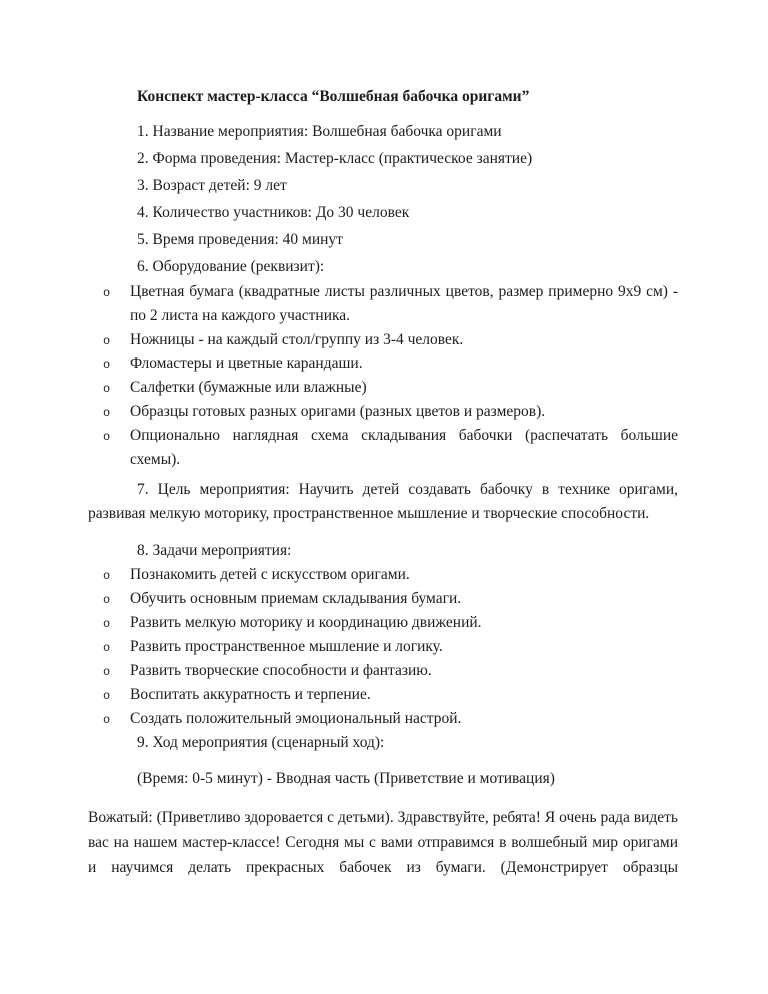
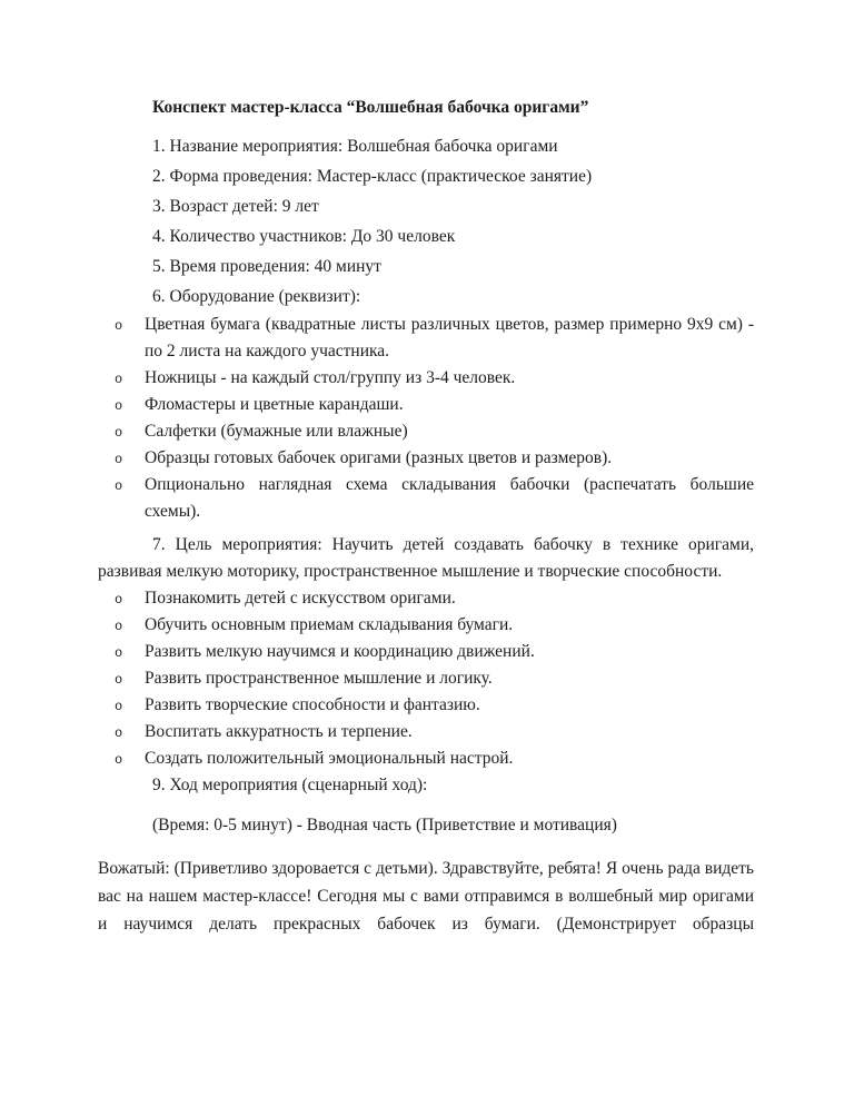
  Конспект мастер-класса “Волшебная бабочка оригами”
  1. Название мероприятия: Волшебная бабочка оригами
  2. Форма проведения: Мастер-класс (практическое занятие)
  3. Возраст детей: 9 лет
  4. Количество участников: До 30 человек
  5. Время проведения: 40 минут
  6. Оборудование (реквизит):
  o
  Цветная бумага (квадратные листы различных цветов, размер примерно 9х9 см) - по 2 листа на каждого участника.
  o
  Ножницы - на каждый стол/группу из 3-4 человек.
  o
  Фломастеры и цветные карандаши.
  o
  Салфетки (бумажные или влажные)
  o
- Образцы готовых разных оригами (разных цветов и размеров).
+ Образцы готовых бабочек оригами (разных цветов и размеров).
  o
  Опционально наглядная схема складывания бабочки (распечатать большие схемы).
  7. Цель мероприятия: Научить детей создавать бабочку в технике оригами, развивая мелкую моторику, пространственное мышление и творческие способности.
- 8. Задачи мероприятия:
  o
  Познакомить детей с искусством оригами.
  o
  Обучить основным приемам складывания бумаги.
  o
- Развить мелкую моторику и координацию движений.
+ Развить мелкую научимся и координацию движений.
  o
  Развить пространственное мышление и логику.
  o
  Развить творческие способности и фантазию.
  o
  Воспитать аккуратность и терпение.
  o
  Создать положительный эмоциональный настрой.
  9. Ход мероприятия (сценарный ход):
  (Время: 0-5 минут) - Вводная часть (Приветствие и мотивация)
  Вожатый: (Приветливо здоровается с детьми). Здравствуйте, ребята! Я очень рада видеть вас на нашем мастер-классе! Сегодня мы с вами отправимся в волшебный мир оригами и научимся делать прекрасных бабочек из бумаги. (Демонстрирует образцы
